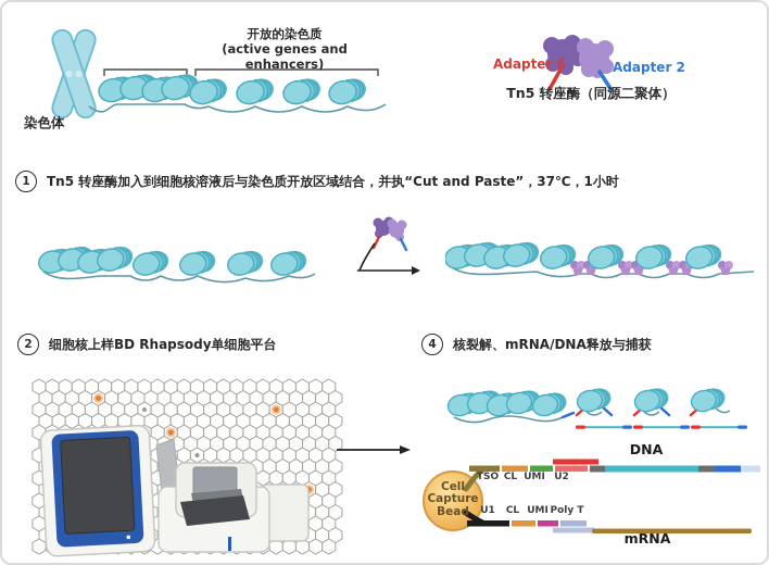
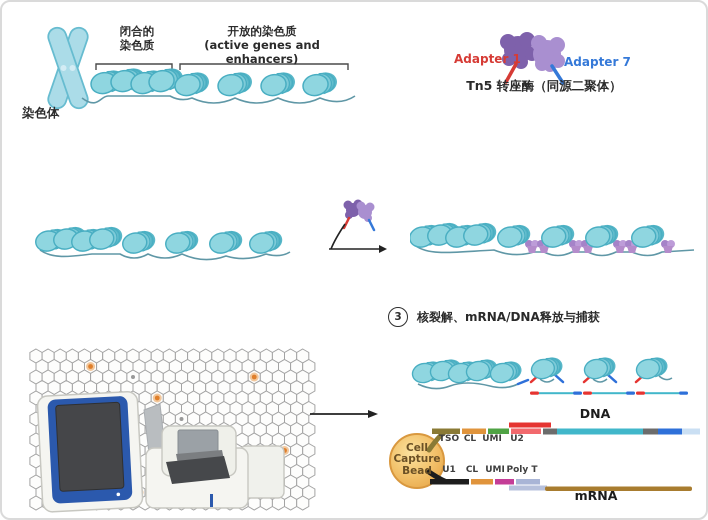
+ 闭合的
+ 染色质
  开放的染色质
  (active genes and enhancers)
  染色体
- Adapter 6
+ Adapter 1
- Adapter 2
+ Adapter 7
  Tn5 转座酶（同源二聚体）
- 1
- Tn5 转座酶加入到细胞核溶液后与染色质开放区域结合，并执“Cut and Paste”，37℃，1小时
- 2
- 细胞核上样BD Rhapsody单细胞平台
- 4
+ 3
  核裂解、mRNA/DNA释放与捕获
  Cell
  Capture
  Bead
  DNA
  mRNA
  TSO
  CL
  UMI
  U2
  U1
  CL
  UMI
  Poly T
